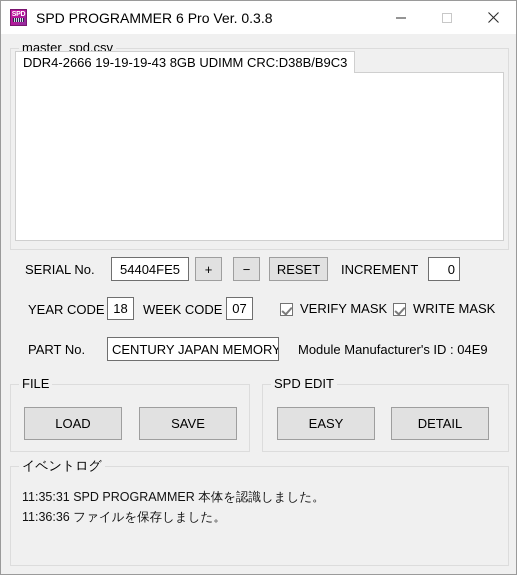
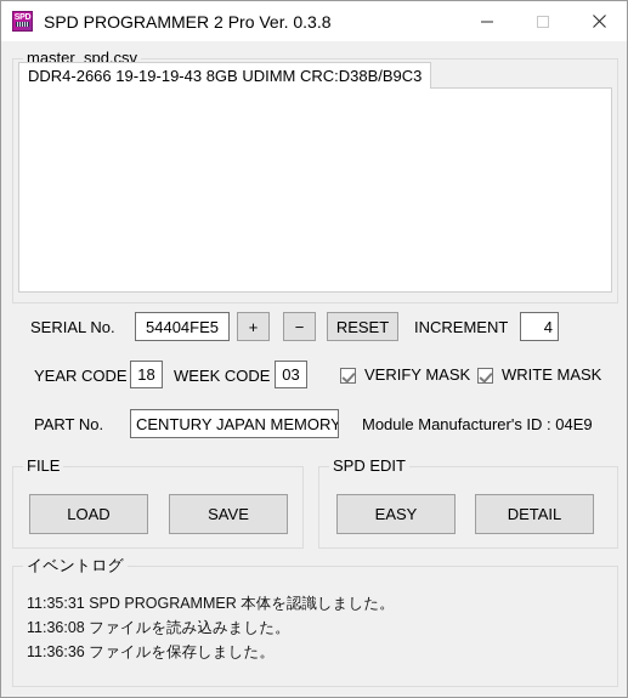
- SPD PROGRAMMER 6 Pro Ver. 0.3.8
+ SPD PROGRAMMER 2 Pro Ver. 0.3.8
  master_spd.csv
  DDR4-2666 19-19-19-43 8GB UDIMM CRC:D38B/B9C3
  SERIAL No.
  54404FE5
  +
  −
  RESET
  INCREMENT
- 0
+ 4
  YEAR CODE
  18
  WEEK CODE
- 07
+ 03
  VERIFY MASK
  WRITE MASK
  PART No.
  CENTURY JAPAN MEMORY
  Module Manufacturer's ID : 04E9
  FILE
  LOAD
  SAVE
  SPD EDIT
  EASY
  DETAIL
  イベントログ
  11:35:31 SPD PROGRAMMER 本体を認識しました。
+ 11:36:08 ファイルを読み込みました。
  11:36:36 ファイルを保存しました。
